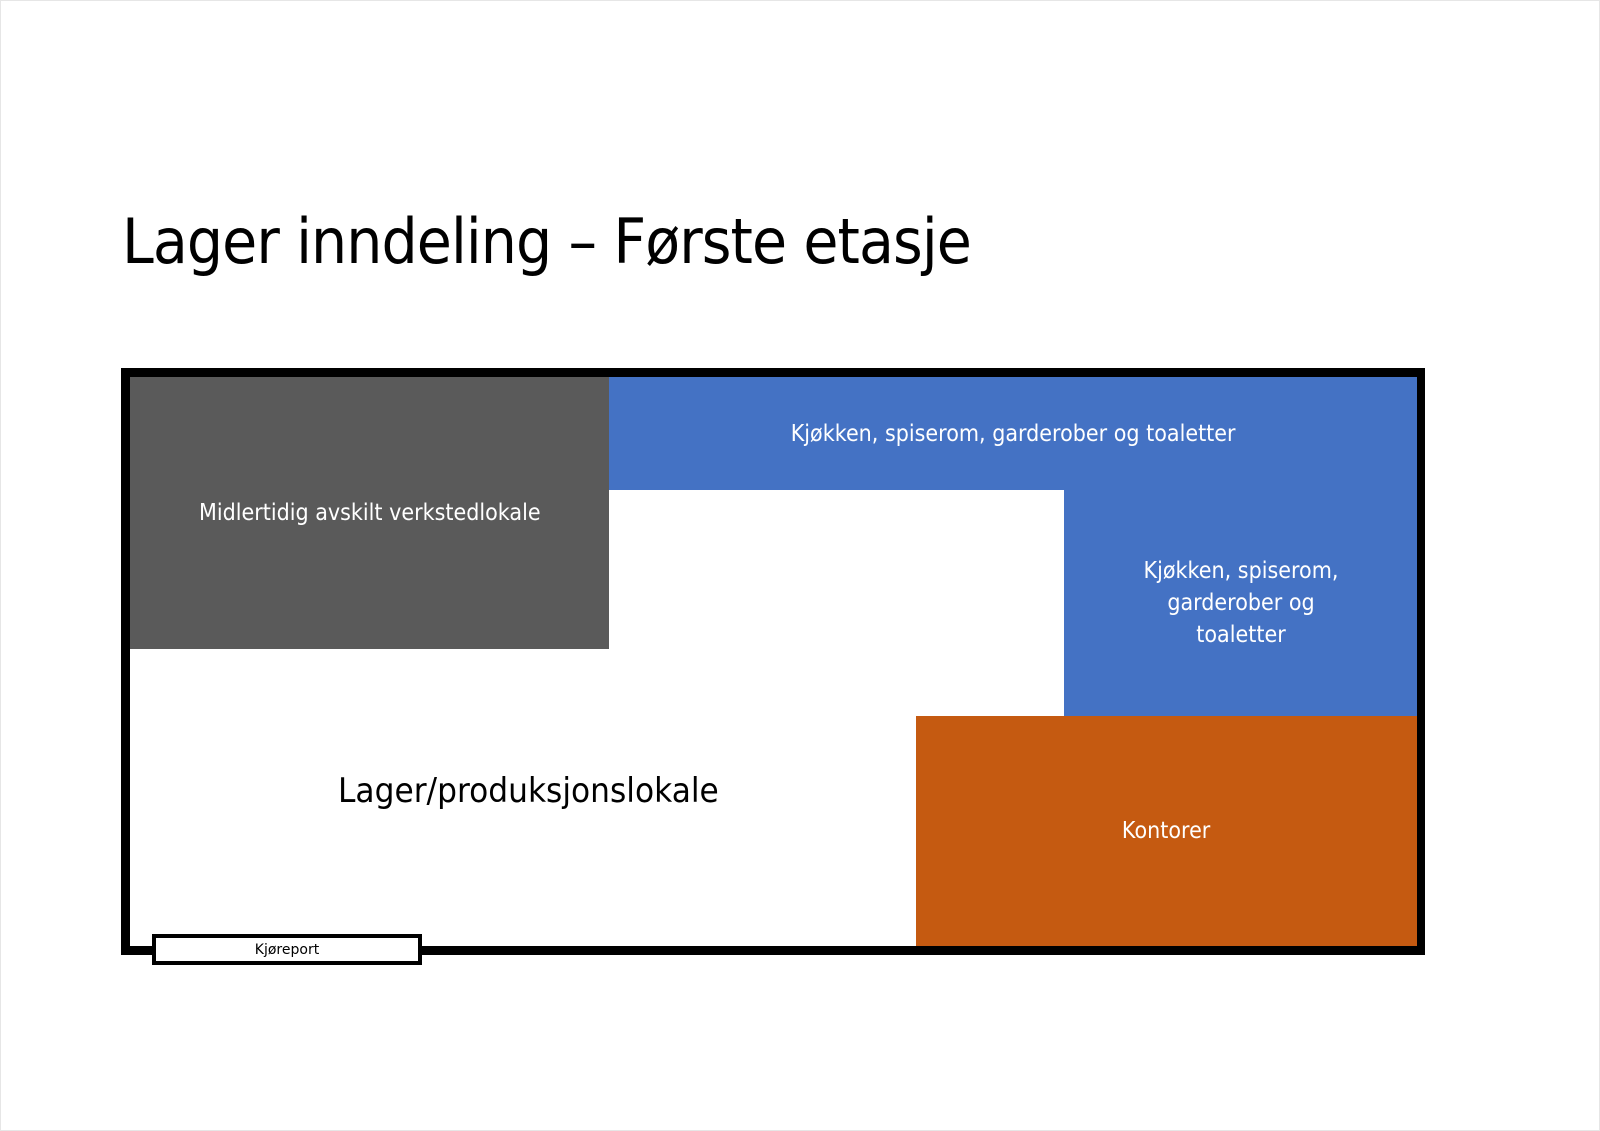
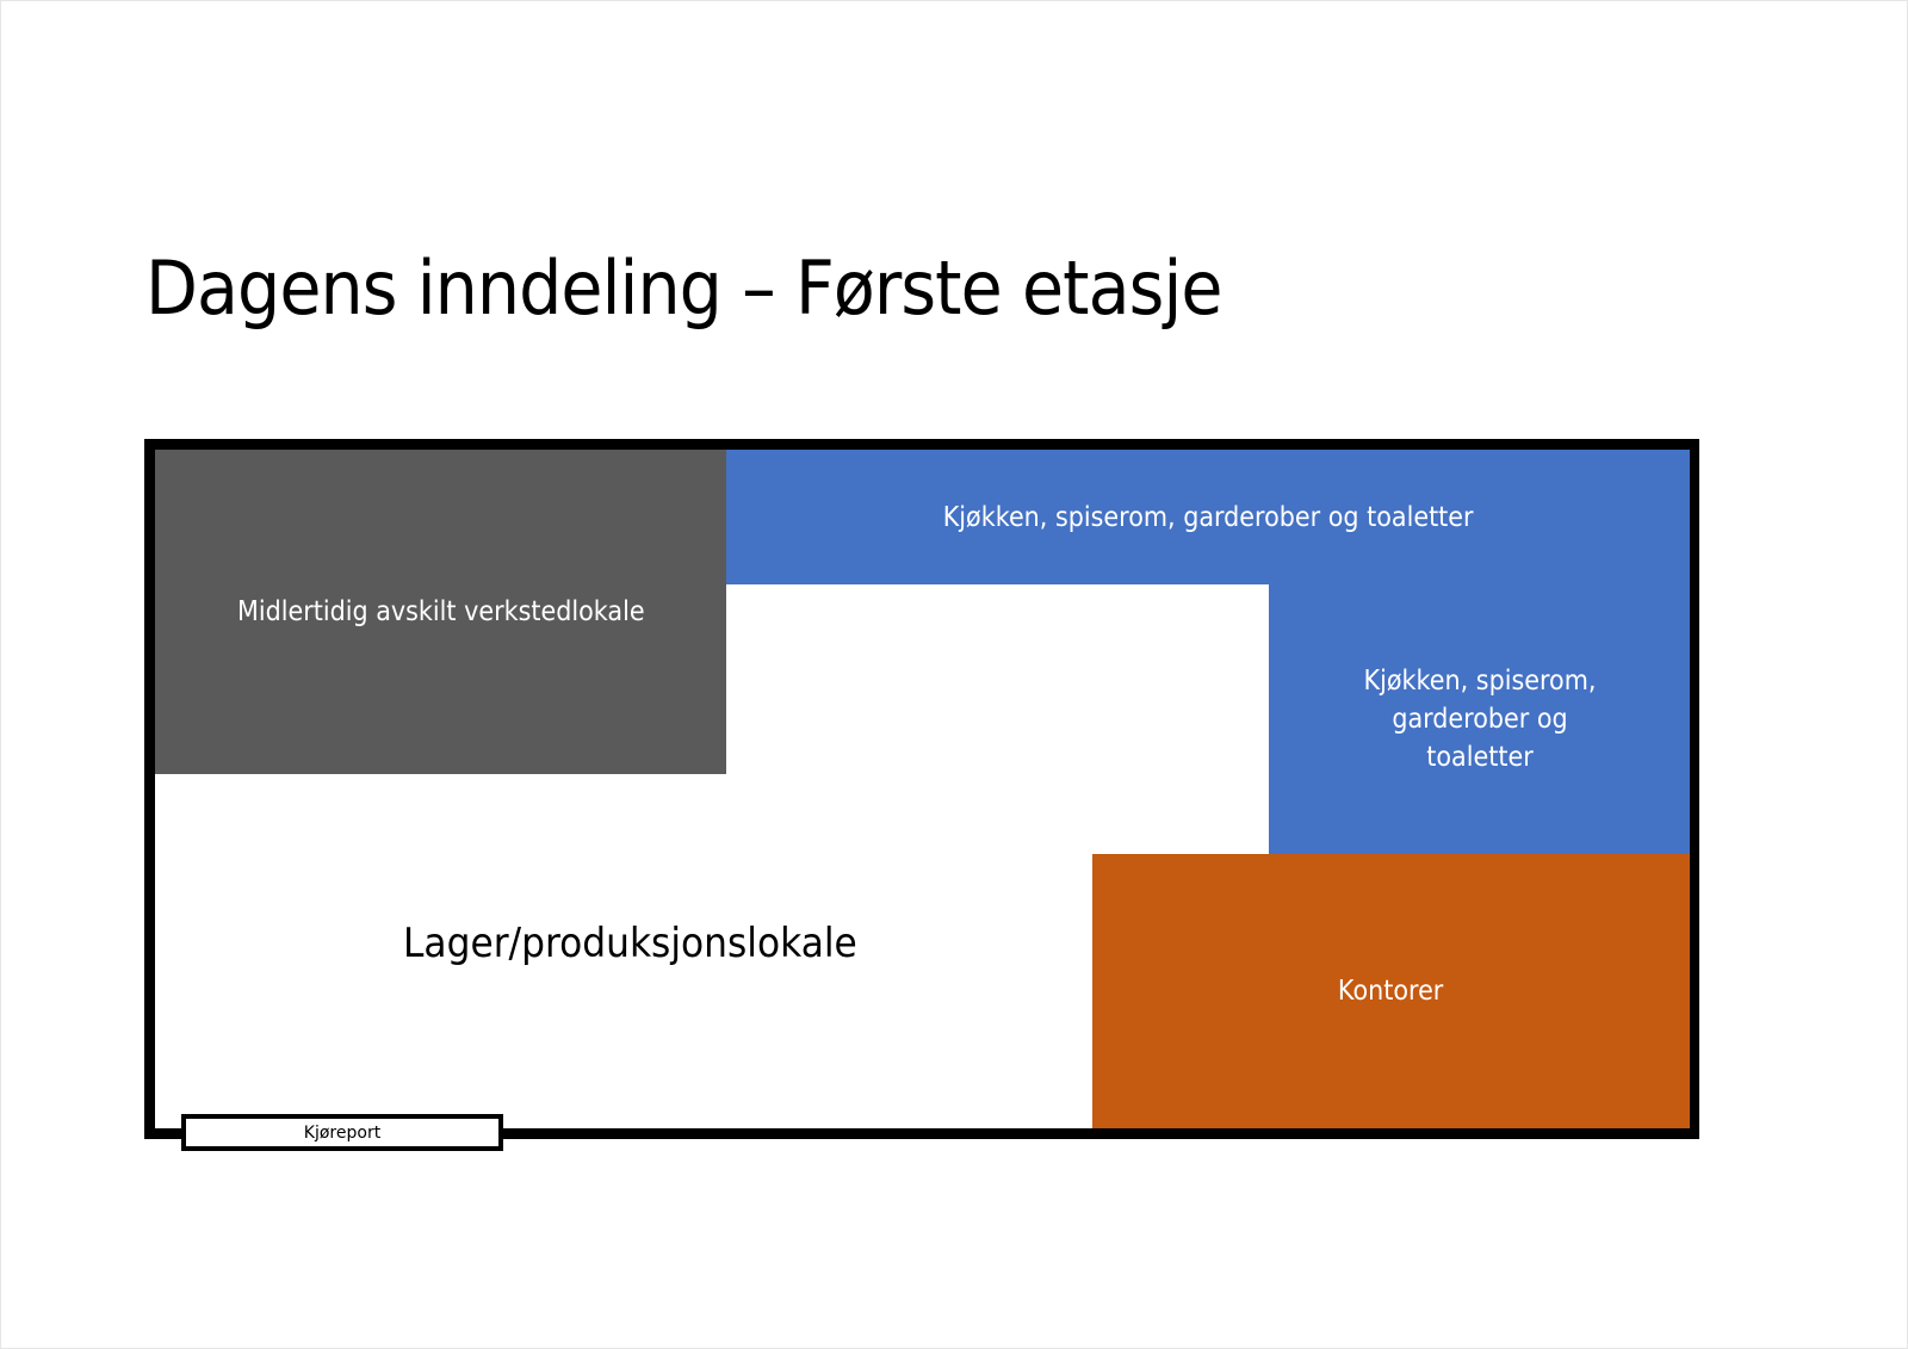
- Lager inndeling – Første etasje
+ Dagens inndeling – Første etasje
  Midlertidig avskilt verkstedlokale
  Kjøkken, spiserom, garderober og toaletter
  Kjøkken, spiserom, garderober og toaletter
  Kontorer
  Lager/produksjonslokale
  Kjøreport
